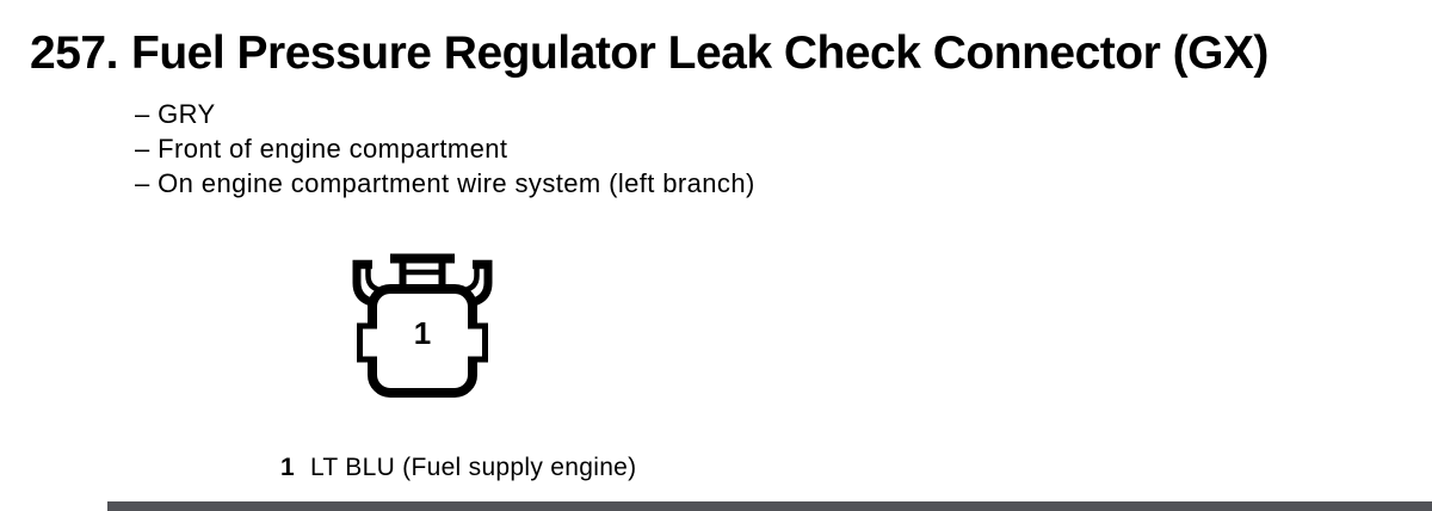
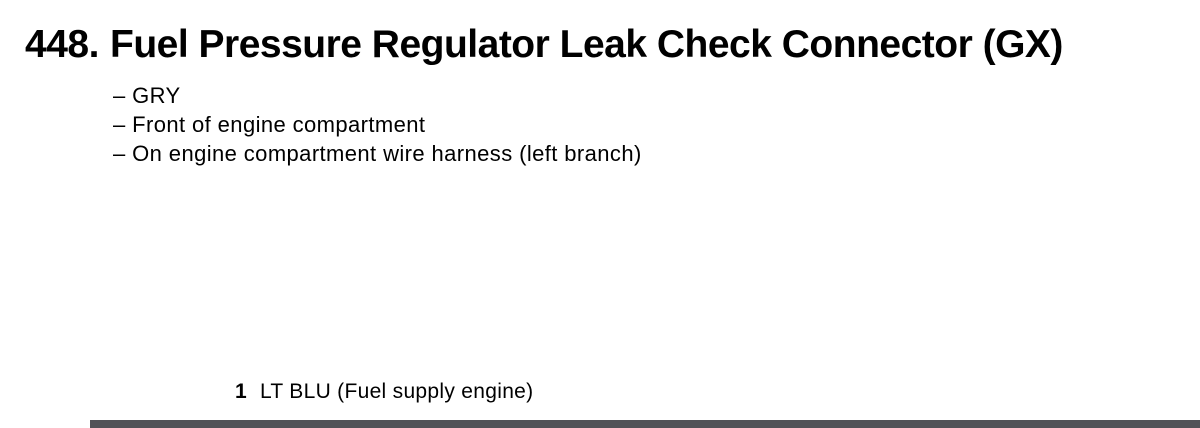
- 257. Fuel Pressure Regulator Leak Check Connector (GX)
+ 448. Fuel Pressure Regulator Leak Check Connector (GX)
  – GRY
  – Front of engine compartment
- – On engine compartment wire system (left branch)
+ – On engine compartment wire harness (left branch)
- 1
  1 LT BLU (Fuel supply engine)
